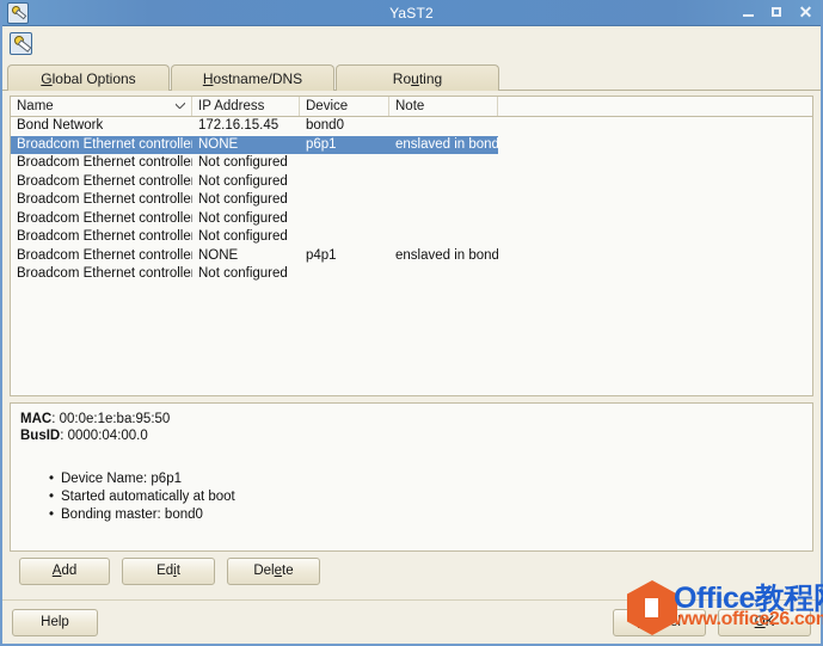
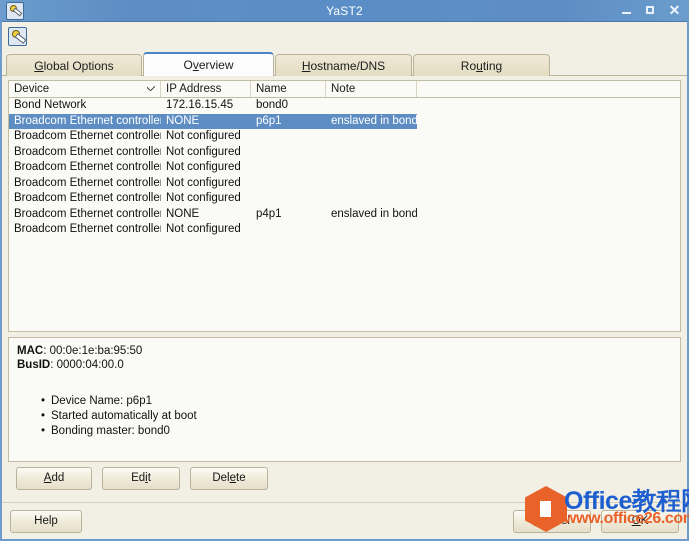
  YaST2
  ✕
  Global Options
+ Overview
  Hostname/DNS
  Routing
- Name
+ Device
  IP Address
- Device
+ Name
  Note
  Bond Network
  172.16.15.45
  bond0
  Broadcom Ethernet controlle
  NONE
  p6p1
  enslaved in bond
  Broadcom Ethernet controlle
  Not configured
  Broadcom Ethernet controlle
  Not configured
  Broadcom Ethernet controlle
  Not configured
  Broadcom Ethernet controlle
  Not configured
  Broadcom Ethernet controlle
  Not configured
  Broadcom Ethernet controlle
  NONE
  p4p1
  enslaved in bond
  Broadcom Ethernet controlle
  Not configured
  MAC: 00:0e:1e:ba:95:50
  BusID: 0000:04:00.0
  Device Name: p6p1
  Started automatically at boot
  Bonding master: bond0
  Add
  Edit
  Delete
  Help
  OK
  Office教程
  www.office26.co
